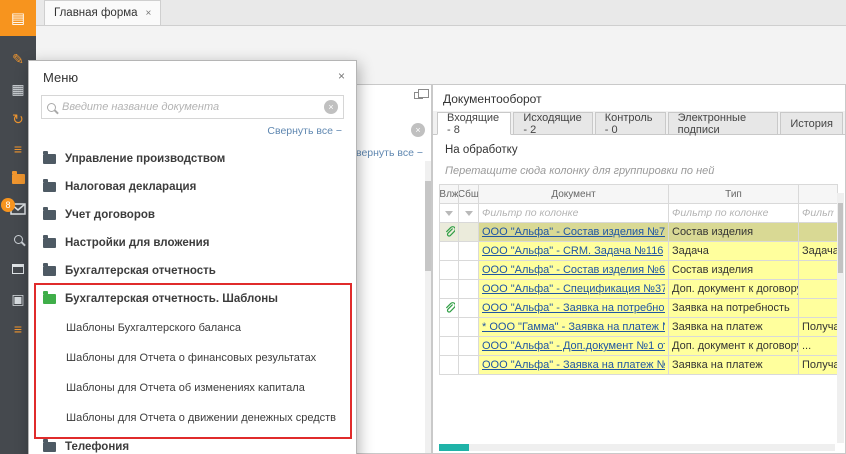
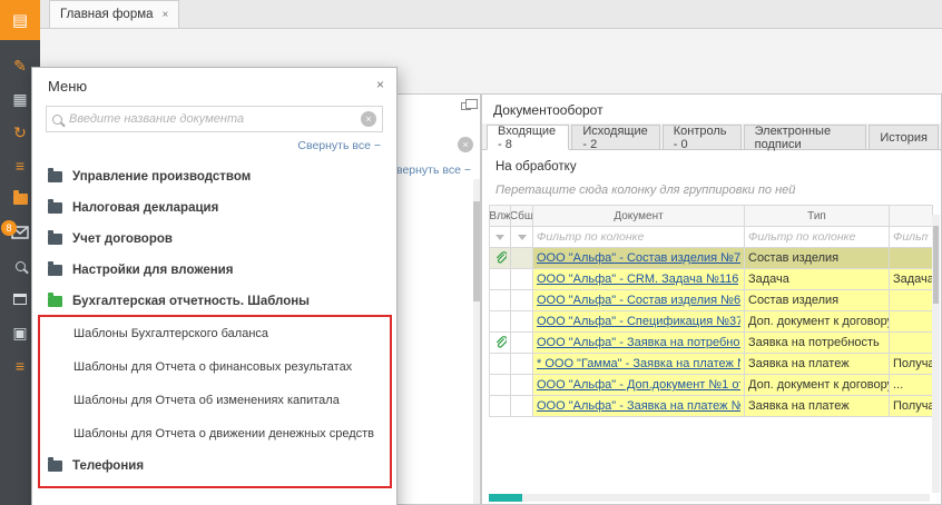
  ▤
  ✎
  ▦
  ↻
  ≡
  ▣
  ≡
  8
  Главная форма
  ×
  ×
  вернуть все −
  Документооборот
  Входящие - 8
  Исходящие - 2
  Контроль - 0
  Электронные подписи
  История
  На обработку
  Перетащите сюда колонку для группировки по ней
  Влж
  Сбщ
  Документ
  Тип
  Фильтр по колонке
  Фильтр по колонке
  ООО "Альфа" - Состав изделия №7
  Состав изделия
  ООО "Альфа" - CRM. Задача №116
  Задача
  ООО "Альфа" - Состав изделия №6
  Состав изделия
  ООО "Альфа" - Спецификация №37
  Доп. документ к договор
  ООО "Альфа" - Заявка на потребно
  Заявка на потребность
  * ООО "Гамма" - Заявка на платеж
  Заявка на платеж
  ООО "Альфа" - Доп.документ №1 о
  Доп. документ к договор
  ...
  ООО "Альфа" - Заявка на платеж №
  Заявка на платеж
  Меню
  ×
  Введите название документа
  ×
  Свернуть все −
  Управление производством
  Налоговая декларация
  Учет договоров
  Настройки для вложения
- Бухгалтерская отчетность
  Бухгалтерская отчетность. Шаблоны
  Шаблоны Бухгалтерского баланса
  Шаблоны для Отчета о финансовых результатах
  Шаблоны для Отчета об изменениях капитала
  Шаблоны для Отчета о движении денежных средств
  Телефония
